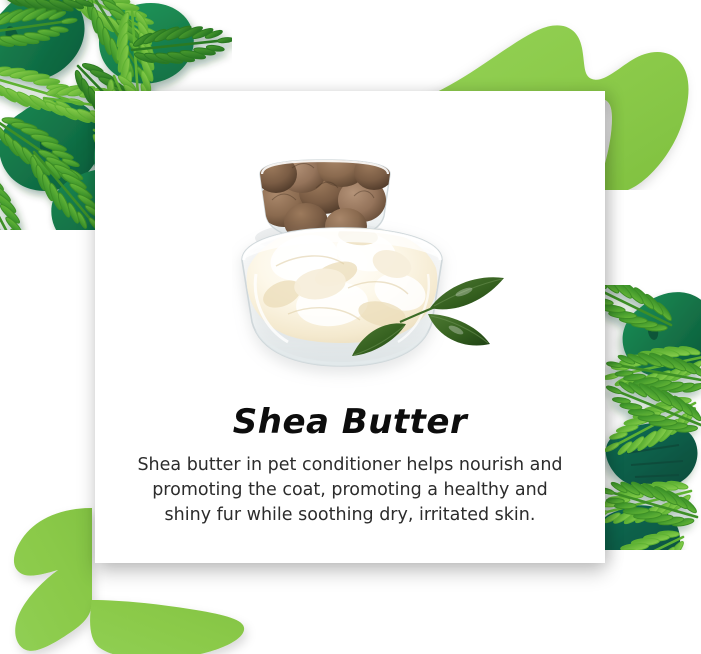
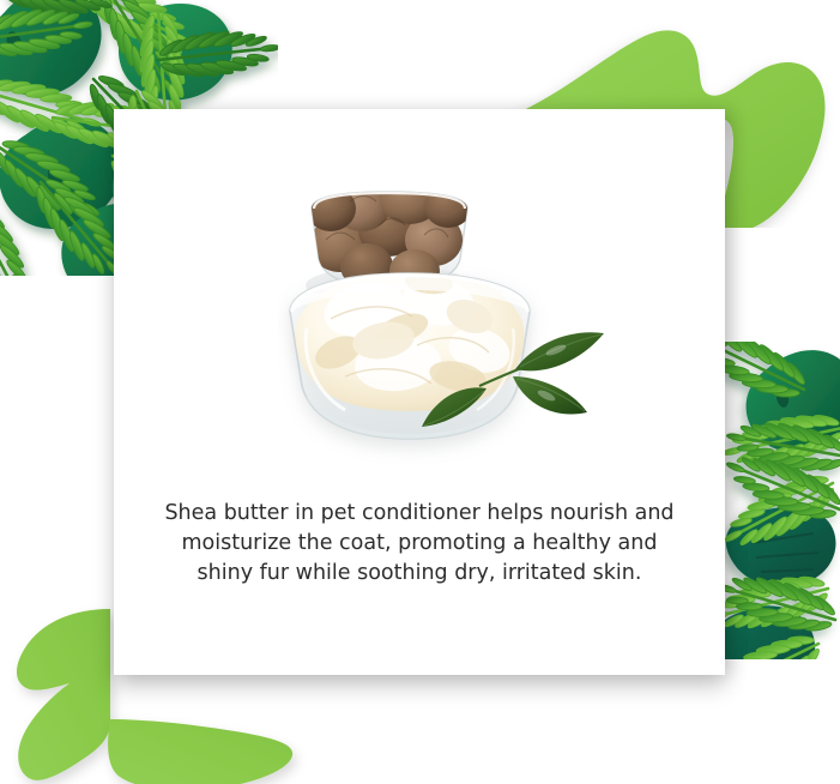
- Shea Butter
- Shea butter in pet conditioner helps nourish and promoting the coat, promoting a healthy and shiny fur while soothing dry, irritated skin.
+ Shea butter in pet conditioner helps nourish and moisturize the coat, promoting a healthy and shiny fur while soothing dry, irritated skin.
